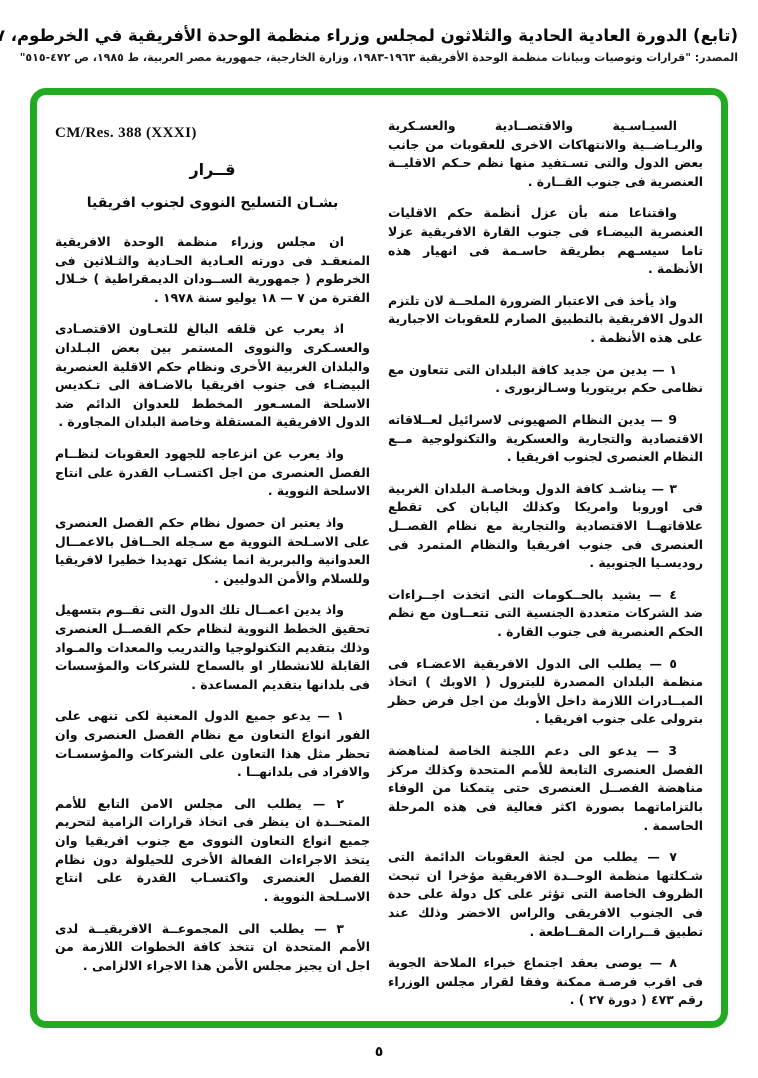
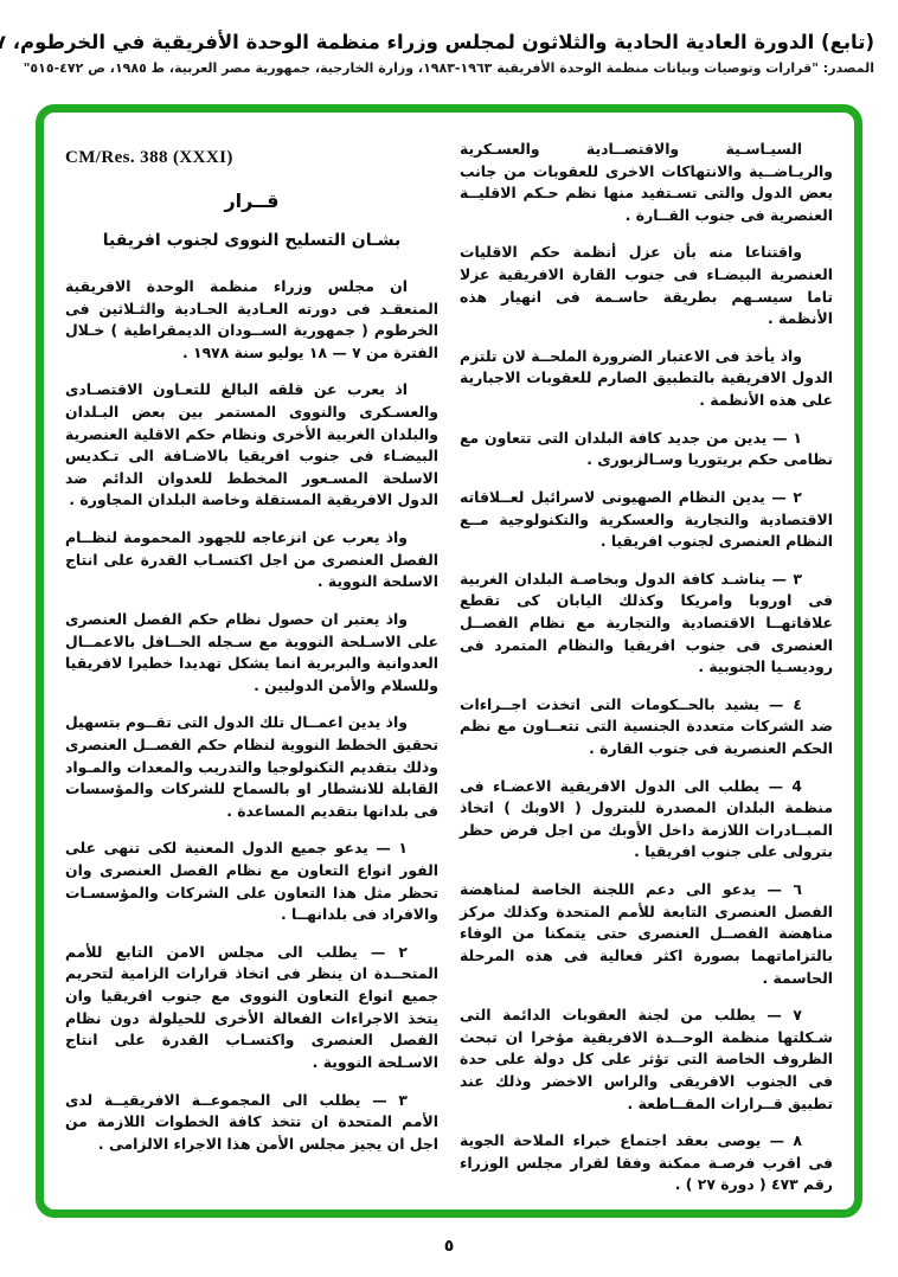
  (تابع) الدورة العادية الحادية والثلاثون لمجلس وزراء منظمة الوحدة الأفريقية في الخرطوم،
  المصدر: "قرارات وتوصيات وبيانات منظمة الوحدة الأفريقية ١٩٦٣-١٩٨٣، وزارة الخارجية، جمهورية مصر العربية، ط ١٩٨٥، ص ٤٧٢-٥١٥"
  السيـاسـية والاقتصــادية والعسـكرية والريـاضــية والانتهاكات الاخرى للعقوبات من جانب بعض الدول والتى تسـتفيد منها نظم حـكم الاقليــة العنصرية فى جنوب القــارة .
  واقتناعا منه بأن عزل أنظمة حكم الاقليات العنصرية البيضـاء فى جنوب القارة الافريقية عزلا تاما سيسـهم بطريقة حاسـمة فى انهيار هذه الأنظمة .
  واذ يأخذ فى الاعتبار الضرورة الملحــة لان تلتزم الدول الافريقية بالتطبيق الصارم للعقوبات الاجبارية على هذه الأنظمة .
  ١ — يدين من جديد كافة البلدان التى تتعاون مع نظامى حكم بريتوريا وسـالزبورى .
- 9 — يدين النظام الصهيونى لاسرائيل لعــلاقاته الاقتصادية والتجارية والعسكرية والتكنولوجية مــع النظام العنصرى لجنوب افريقيا .
+ ٢ — يدين النظام الصهيونى لاسرائيل لعــلاقاته الاقتصادية والتجارية والعسكرية والتكنولوجية مــع النظام العنصرى لجنوب افريقيا .
  ٣ — يناشـد كافة الدول وبخاصـة البلدان الغربية فى اوروبا وامريكا وكذلك اليابان كى تقطع علاقاتهــا الاقتصادية والتجارية مع نظام الفصــل العنصرى فى جنوب افريقيا والنظام المتمرد فى روديسـيا الجنوبية .
  ٤ — يشيد بالحــكومات التى اتخذت اجــراءات ضد الشركات متعددة الجنسية التى تتعــاون مع نظم الحكم العنصرية فى جنوب القارة .
- ٥ — يطلب الى الدول الافريقية الاعضـاء فى منظمة البلدان المصدرة للبترول ( الاوبك ) اتخاذ المبــادرات اللازمة داخل الأوبك من اجل فرض حظر بترولى على جنوب افريقيا .
+ 4 — يطلب الى الدول الافريقية الاعضـاء فى منظمة البلدان المصدرة للبترول ( الاوبك ) اتخاذ المبــادرات اللازمة داخل الأوبك من اجل فرض حظر بترولى على جنوب افريقيا .
- 3 — يدعو الى دعم اللجنة الخاصة لمناهضة الفصل العنصرى التابعة للأمم المتحدة وكذلك مركز مناهضة الفصــل العنصرى حتى يتمكنا من الوفاء بالتزاماتهما بصورة اكثر فعالية فى هذه المرحلة الحاسمة .
+ ٦ — يدعو الى دعم اللجنة الخاصة لمناهضة الفصل العنصرى التابعة للأمم المتحدة وكذلك مركز مناهضة الفصــل العنصرى حتى يتمكنا من الوفاء بالتزاماتهما بصورة اكثر فعالية فى هذه المرحلة الحاسمة .
  ٧ — يطلب من لجنة العقوبات الدائمة التى شـكلتها منظمة الوحــدة الافريقية مؤخرا ان تبحث الظروف الخاصة التى تؤثر على كل دولة على حدة فى الجنوب الافريقى والراس الاخضر وذلك عند تطبيق قــرارات المقــاطعة .
  ٨ — يوصى بعقد اجتماع خبراء الملاحة الجوية فى اقرب فرصـة ممكنة وفقا لقرار مجلس الوزراء رقم ٤٧٣ ( دورة ٢٧ ) .
  CM/Res. 388 (XXXI)
  قــرار
  بشـان التسليح النووى لجنوب افريقيا
  ان مجلس وزراء منظمة الوحدة الافريقية المنعقـد فى دورته العـادية الحـادية والثـلاثين فى الخرطوم ( جمهورية الســودان الديمقراطية ) خـلال الفترة من ٧ — ١٨ يوليو سنة ١٩٧٨ .
  اذ يعرب عن قلقه البالغ للتعـاون الاقتصـادى والعسـكرى والنووى المستمر بين بعض البـلدان والبلدان الغربية الأخرى ونظام حكم الاقلية العنصرية البيضـاء فى جنوب افريقيا بالاضـافة الى تـكديس الاسلحة المسـعور المخطط للعدوان الدائم ضد الدول الافريقية المستقلة وخاصة البلدان المجاورة .
- واذ يعرب عن انزعاجه للجهود العقوبات لنظــام الفصل العنصرى من اجل اكتسـاب القدرة على انتاج الاسلحة النووية .
+ واذ يعرب عن انزعاجه للجهود المحمومة لنظــام الفصل العنصرى من اجل اكتسـاب القدرة على انتاج الاسلحة النووية .
  واذ يعتبر ان حصول نظام حكم الفصل العنصرى على الاسـلحة النووية مع سـجله الحــافل بالاعمــال العدوانية والبربرية انما يشكل تهديدا خطيرا لافريقيا وللسلام والأمن الدوليين .
  واذ يدين اعمــال تلك الدول التى تقــوم بتسهيل تحقيق الخطط النووية لنظام حكم الفصــل العنصرى وذلك بتقديم التكنولوجيا والتدريب والمعدات والمـواد القابلة للانشطار او بالسماح للشركات والمؤسسات فى بلدانها بتقديم المساعدة .
  ١ — يدعو جميع الدول المعنية لكى تنهى على الفور انواع التعاون مع نظام الفصل العنصرى وان تحظر مثل هذا التعاون على الشركات والمؤسسـات والافراد فى بلدانهــا .
  ٢ — يطلب الى مجلس الامن التابع للأمم المتحــدة ان ينظر فى اتخاذ قرارات الزامية لتحريم جميع انواع التعاون النووى مع جنوب افريقيا وان يتخذ الاجراءات الفعالة الأخرى للحيلولة دون نظام الفصل العنصرى واكتسـاب القدرة على انتاج الاسـلحة النووية .
  ٣ — يطلب الى المجموعــة الافريقيــة لدى الأمم المتحدة ان تتخذ كافة الخطوات اللازمة من اجل ان يجيز مجلس الأمن هذا الاجراء الالزامى .
  ٥
